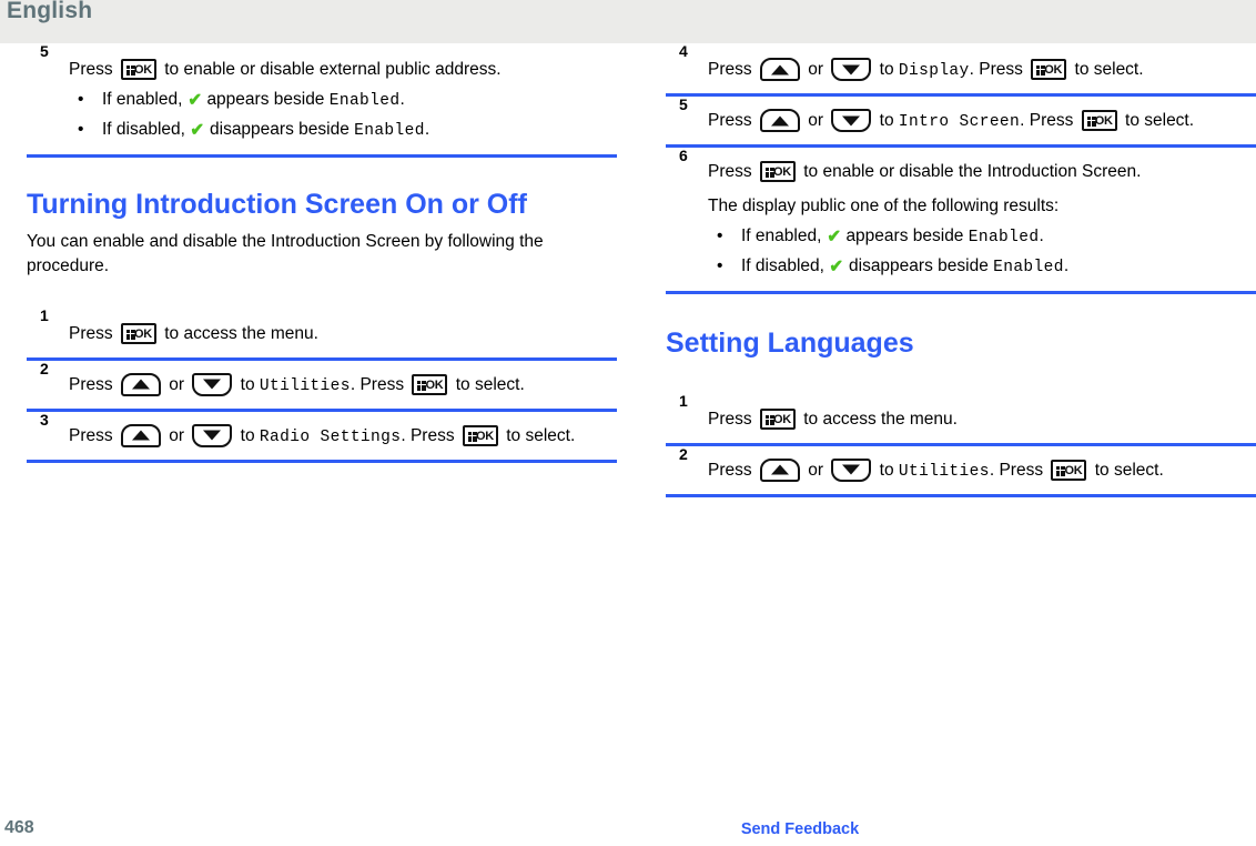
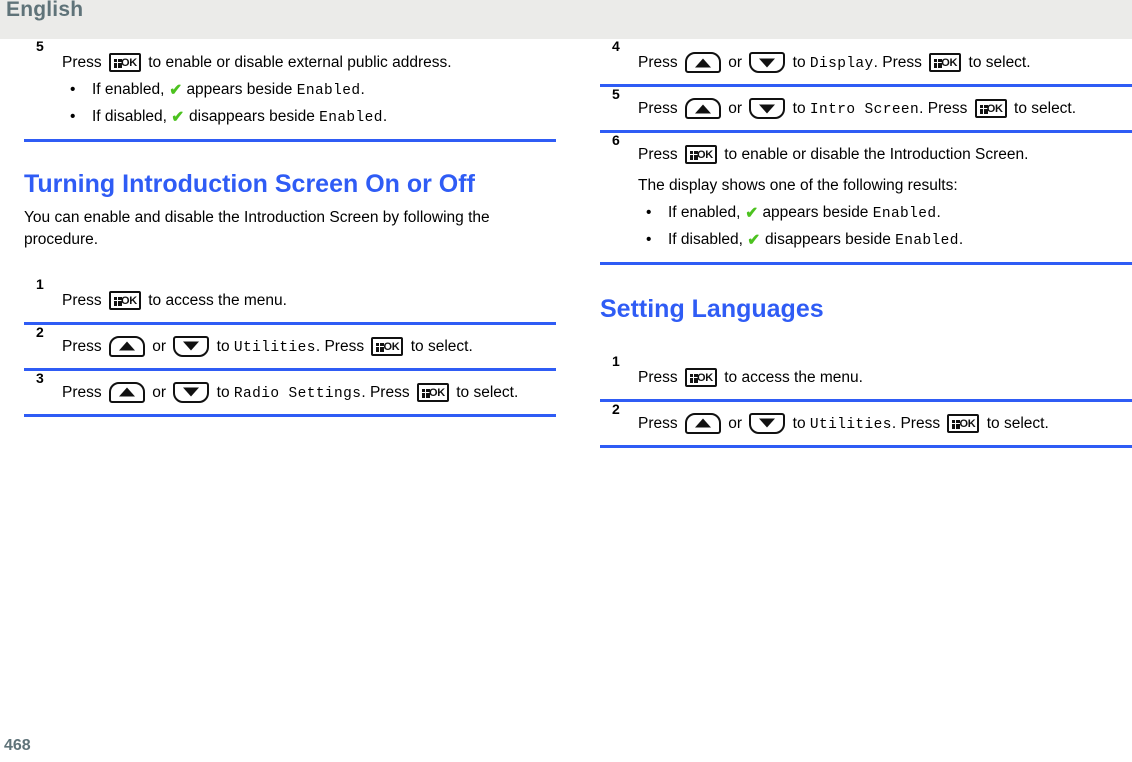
  English
  5
  Press
  OK
  to enable or disable external public address.
  If enabled, ✔ appears beside Enabled.
  If disabled, ✔ disappears beside Enabled.
  Turning Introduction Screen On or Off
  You can enable and disable the Introduction Screen by following the procedure.
  1
  Press
  OK
  to access the menu.
  2
  Press or to Utilities. Press
  OK
  to select.
  3
  Press or to Radio Settings. Press
  OK
  to select.
  4
  Press or to Display. Press
  OK
  to select.
  5
  Press or to Intro Screen. Press
  OK
  to select.
  6
  Press
  OK
  to enable or disable the Introduction Screen.
- The display public one of the following results:
+ The display shows one of the following results:
  If enabled, ✔ appears beside Enabled.
  If disabled, ✔ disappears beside Enabled.
  Setting Languages
  1
  Press
  OK
  to access the menu.
  2
  Press or to Utilities. Press
  OK
  to select.
  468
- Send Feedback
